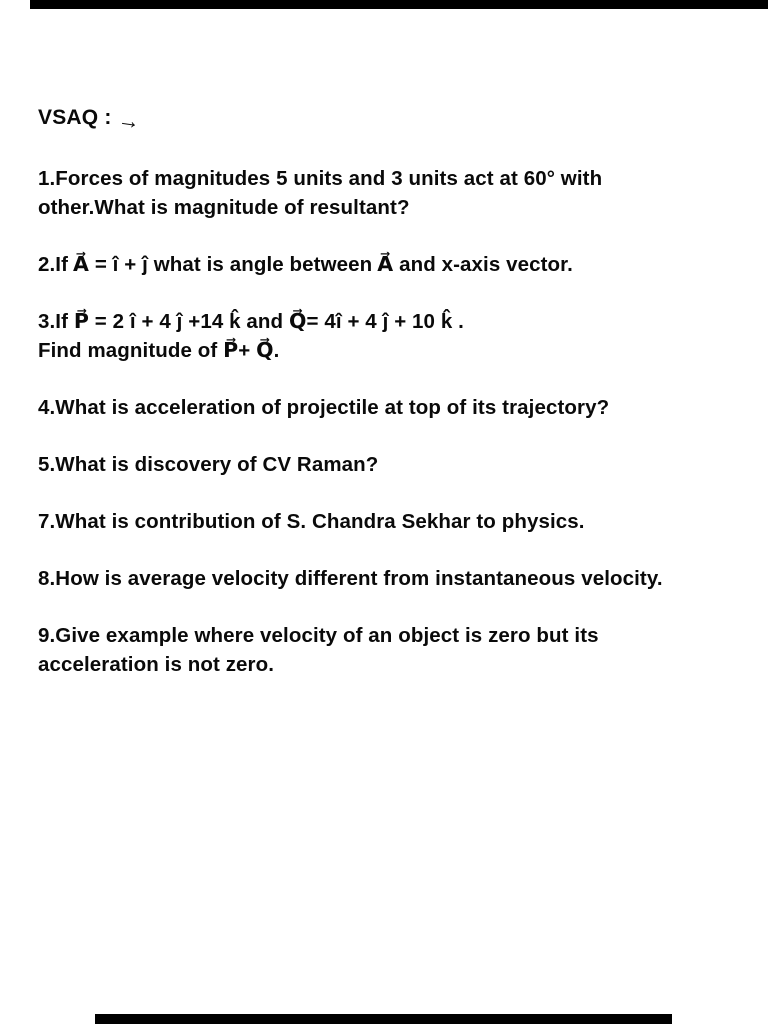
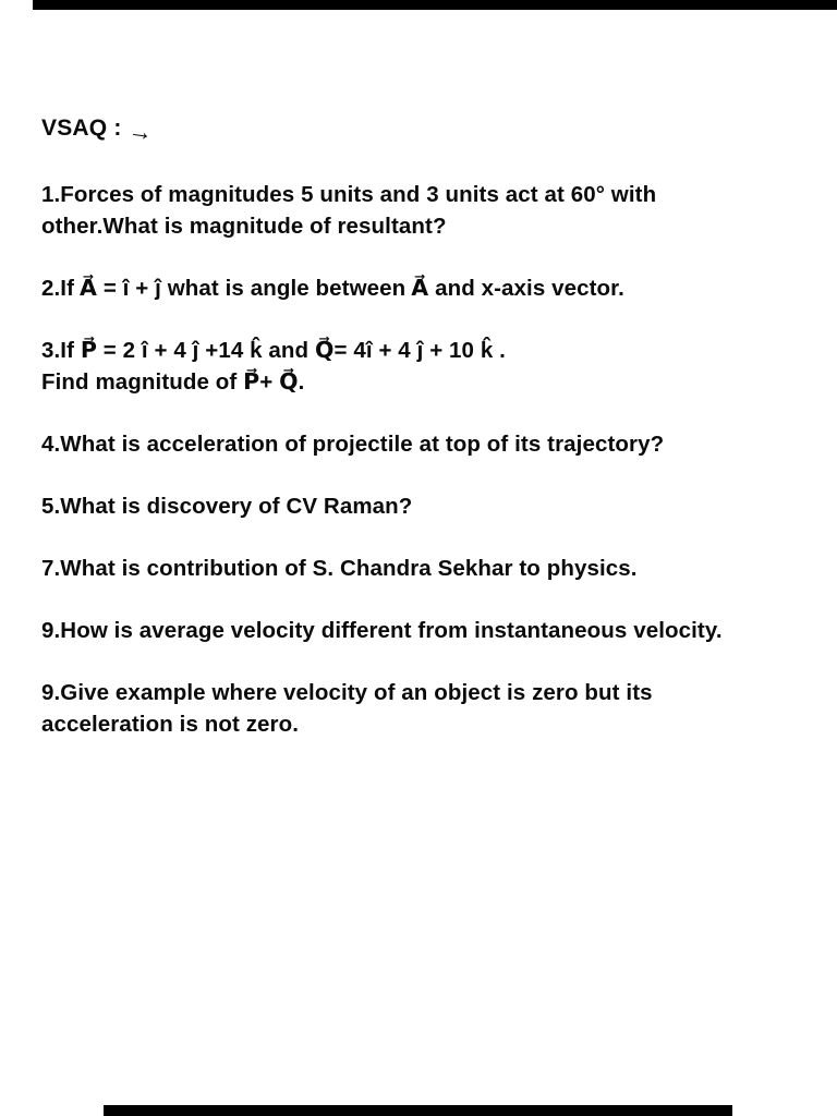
  VSAQ :
  1.Forces of magnitudes 5 units and 3 units act at 60° with
  other.What is magnitude of resultant?
  2.If A⃗ = î + ĵ what is angle between A⃗ and x-axis vector.
  3.If P⃗ = 2 î + 4 ĵ +14 k̂ and Q⃗= 4î + 4 ĵ + 10 k̂ .
  Find magnitude of P⃗+ Q⃗.
  4.What is acceleration of projectile at top of its trajectory?
  5.What is discovery of CV Raman?
  7.What is contribution of S. Chandra Sekhar to physics.
- 8.How is average velocity different from instantaneous velocity.
+ 9.How is average velocity different from instantaneous velocity.
  9.Give example where velocity of an object is zero but its
  acceleration is not zero.
